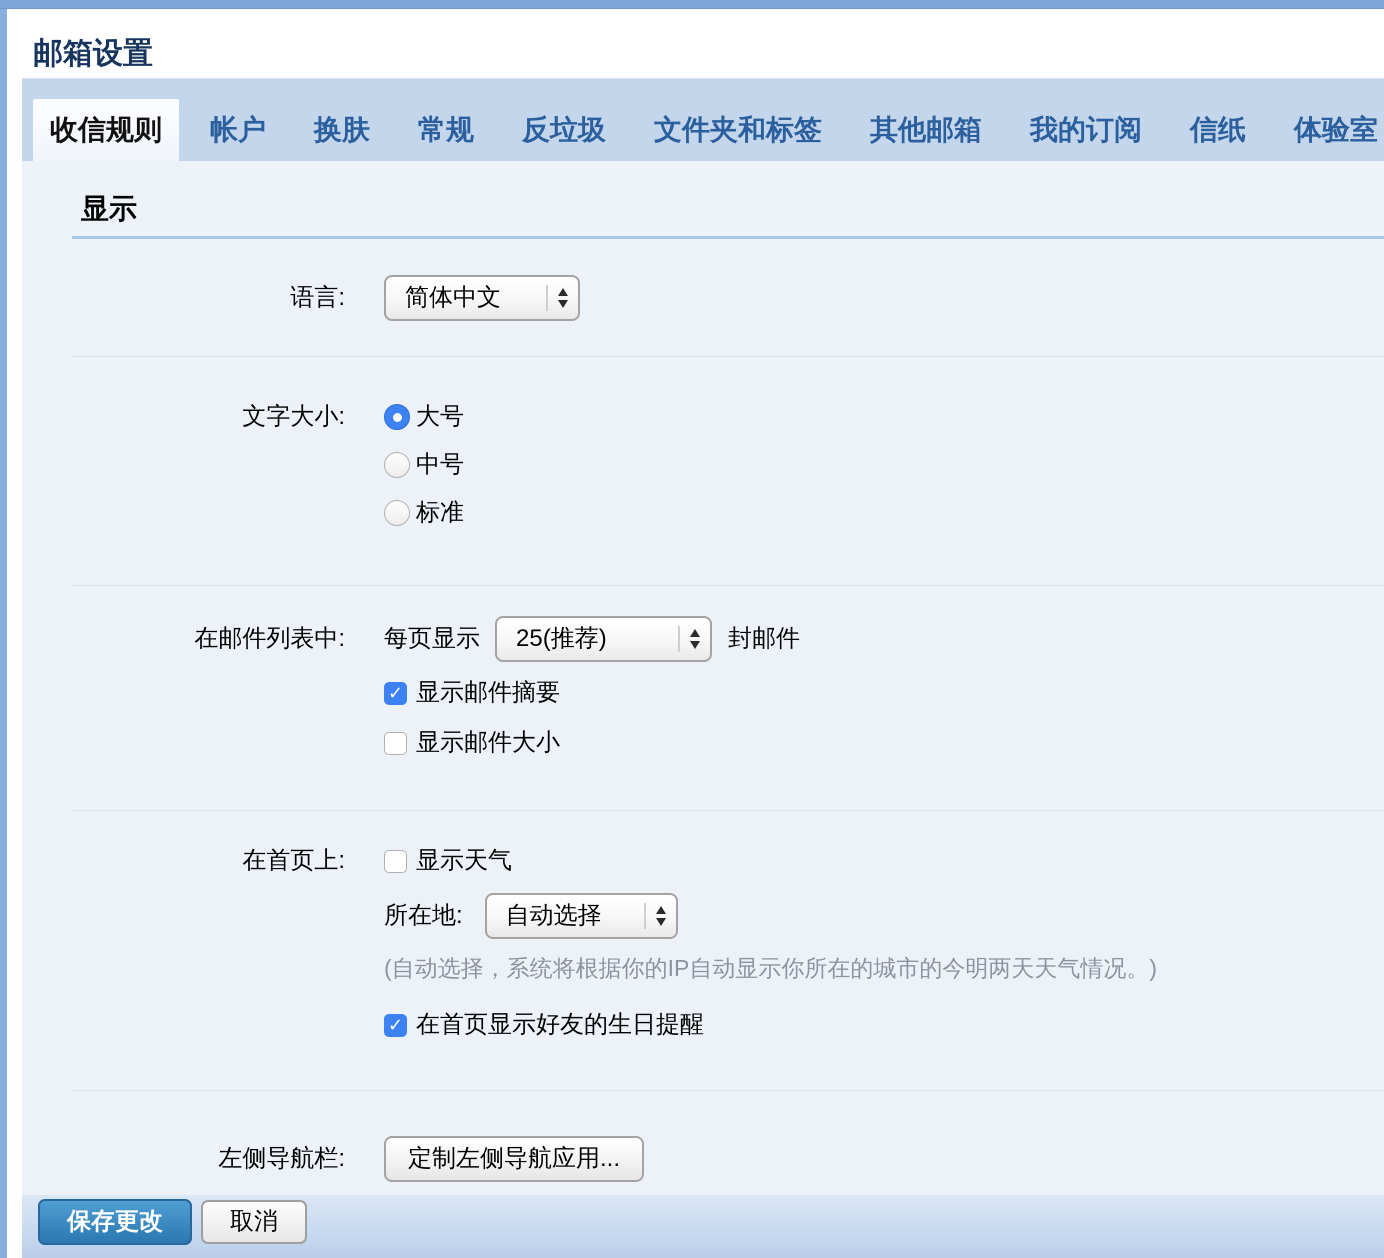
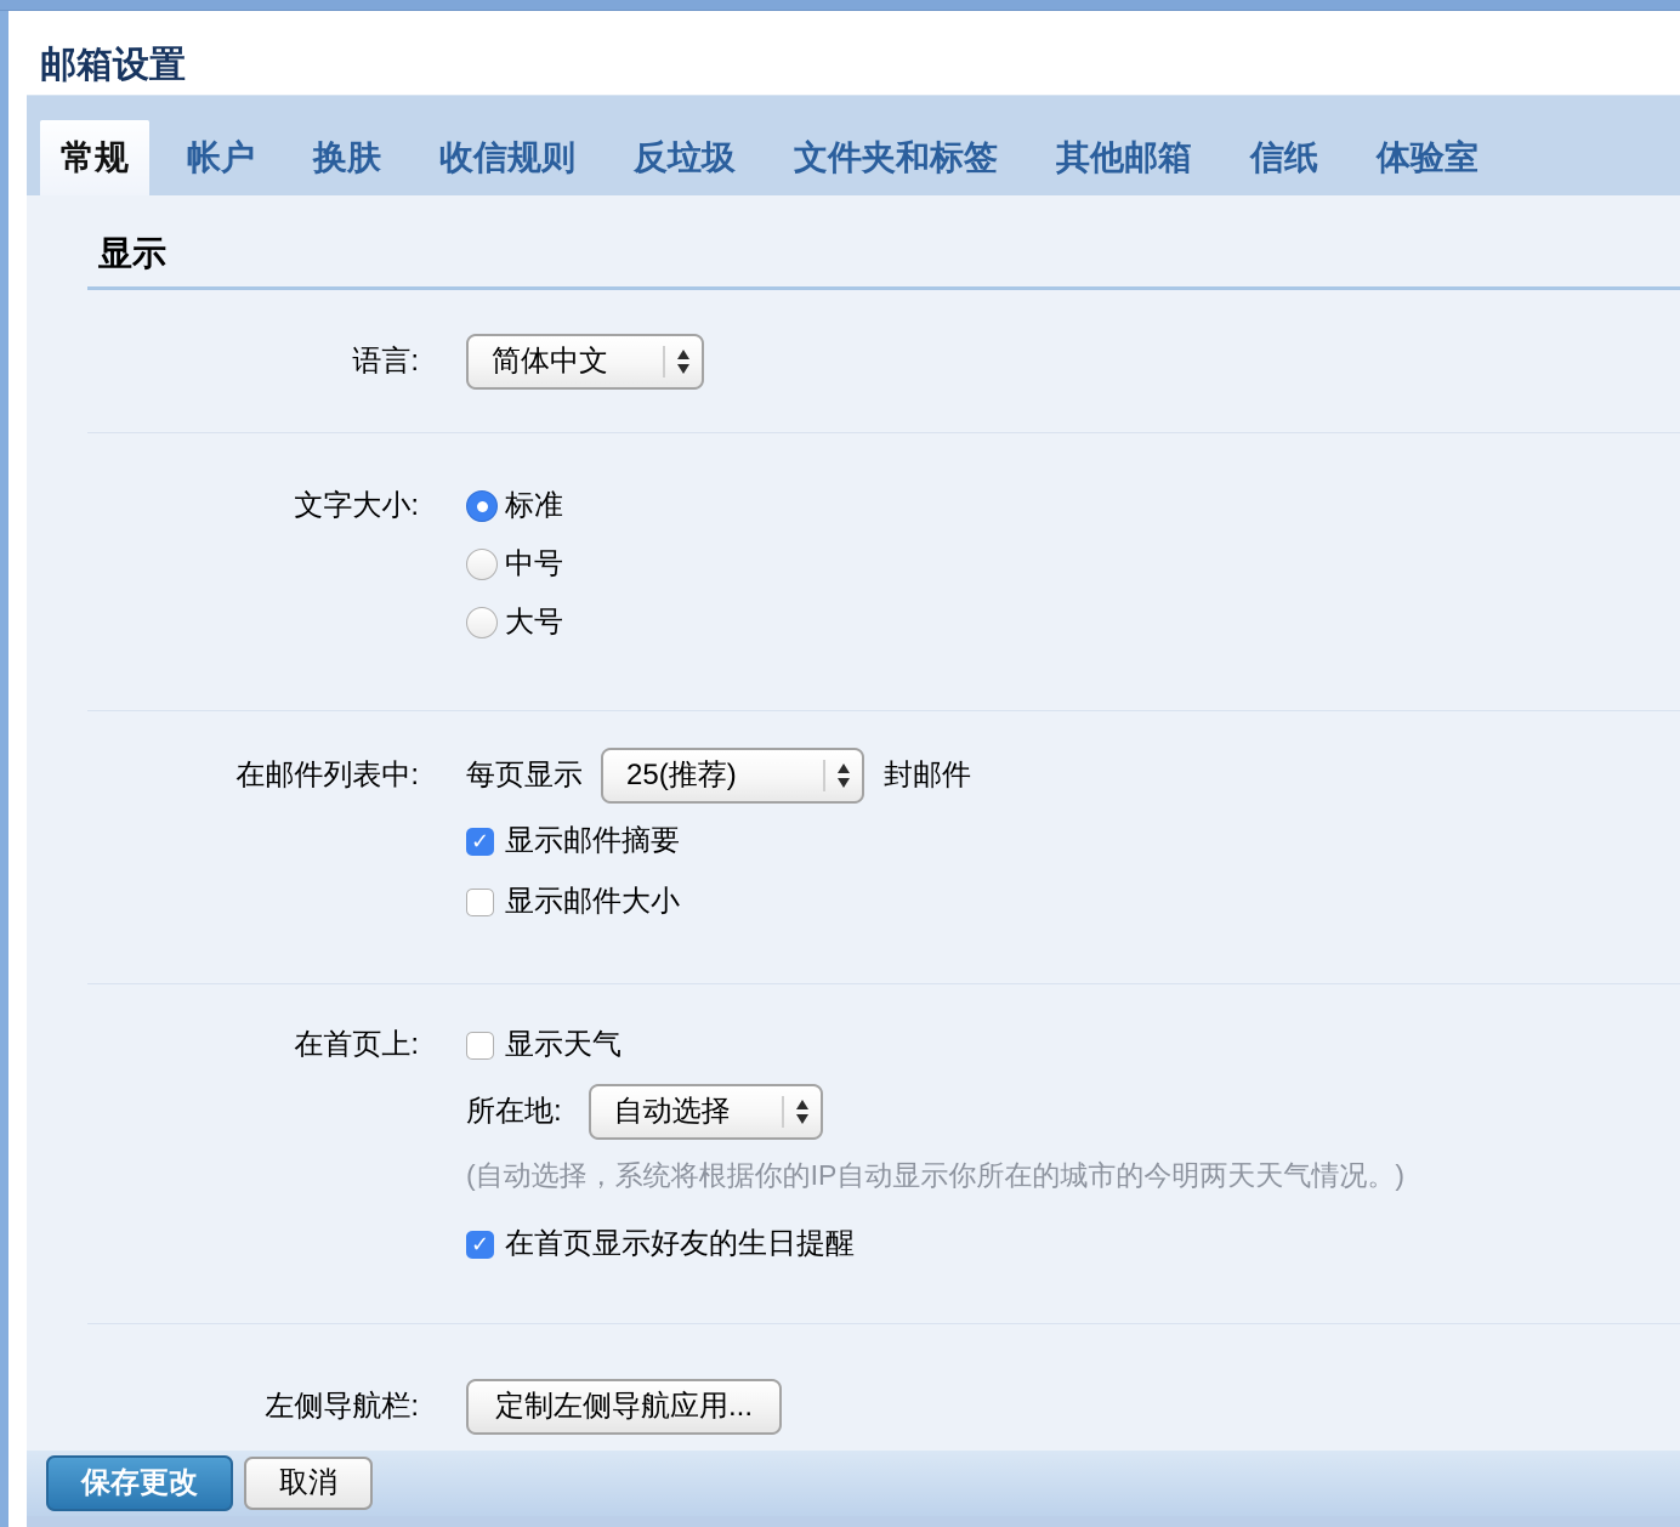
  邮箱设置
- 收信规则
+ 常规
  帐户
  换肤
- 常规
+ 收信规则
  反垃圾
  文件夹和标签
  其他邮箱
- 我的订阅
  信纸
  体验室
  显示
  语言:
  简体中文
  文字大小:
- 大号
+ 标准
  中号
- 标准
+ 大号
  在邮件列表中:
  每页显示
  25(推荐)
  封邮件
  ✓
  显示邮件摘要
  显示邮件大小
  在首页上:
  显示天气
  所在地:
  自动选择
  (自动选择，系统将根据你的IP自动显示你所在的城市的今明两天天气情况。)
  ✓
  在首页显示好友的生日提醒
  左侧导航栏:
  定制左侧导航应用...
  保存更改
  取消
